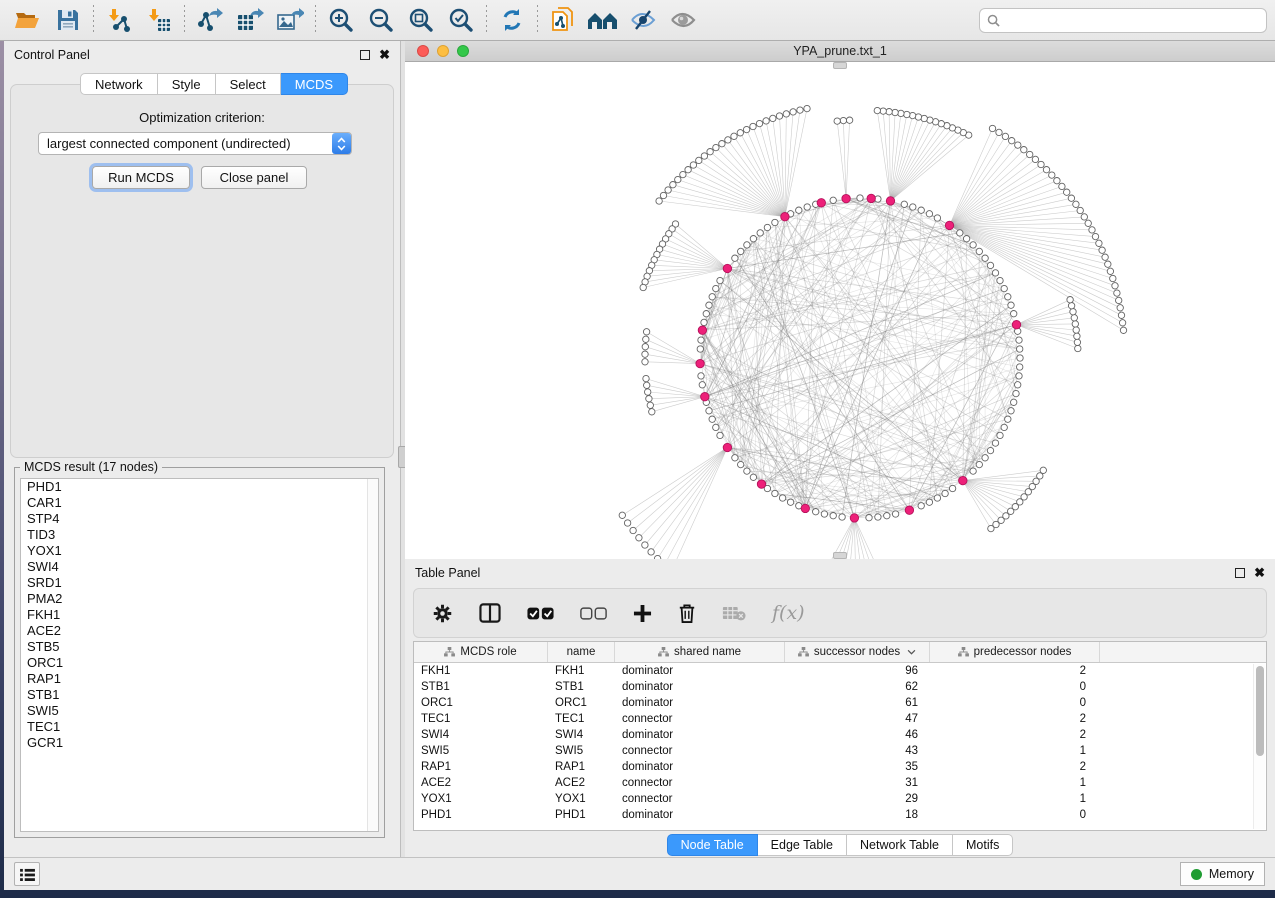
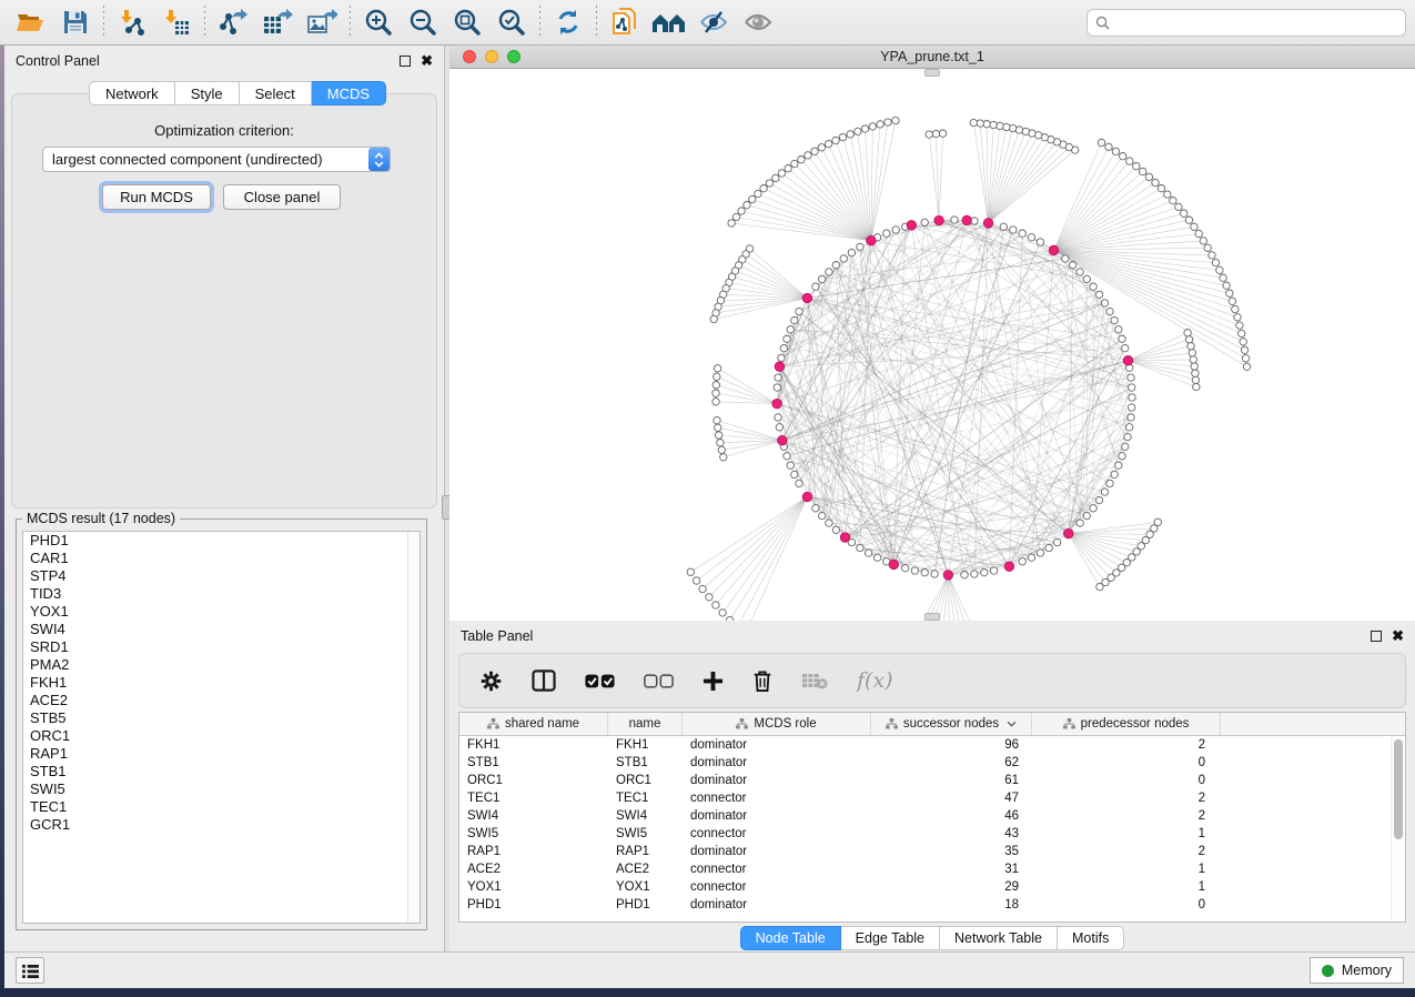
  Control Panel
  ✖
  Network
  Style
  Select
  MCDS
  Optimization criterion:
  largest connected component (undirected)
  Run MCDS
  Close panel
  MCDS result (17 nodes)
  PHD1
  CAR1
  STP4
  TID3
  YOX1
  SWI4
  SRD1
  PMA2
  FKH1
  ACE2
  STB5
  ORC1
  RAP1
  STB1
  SWI5
  TEC1
  GCR1
  YPA_prune.txt_1
  Table Panel
  ✖
  f(x)
- MCDS role
+ shared name
  name
- shared name
+ MCDS role
  successor nodes
  predecessor nodes
  FKH1
  FKH1
  dominator
  96
  2
  STB1
  STB1
  dominator
  62
  0
  ORC1
  ORC1
  dominator
  61
  0
  TEC1
  TEC1
  connector
  47
  2
  SWI4
  SWI4
  dominator
  46
  2
  SWI5
  SWI5
  connector
  43
  1
  RAP1
  RAP1
  dominator
  35
  2
  ACE2
  ACE2
  connector
  31
  1
  YOX1
  YOX1
  connector
  29
  1
  PHD1
  PHD1
  dominator
  18
  0
  Node Table
  Edge Table
  Network Table
  Motifs
  Memory
